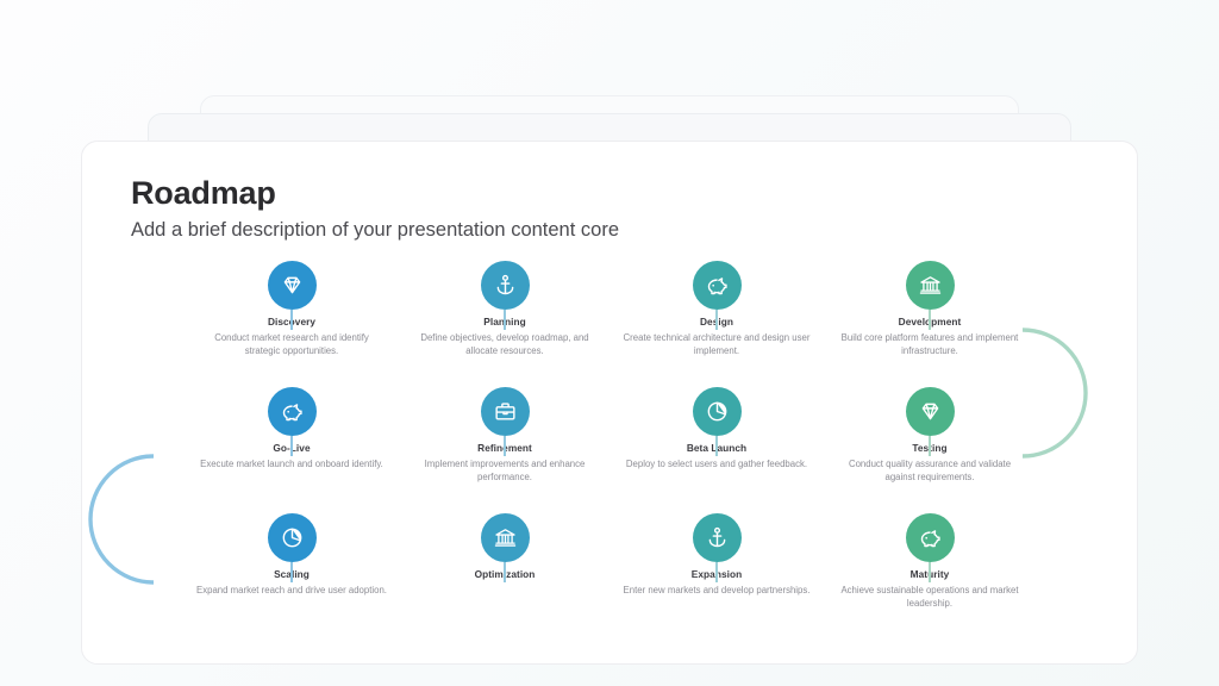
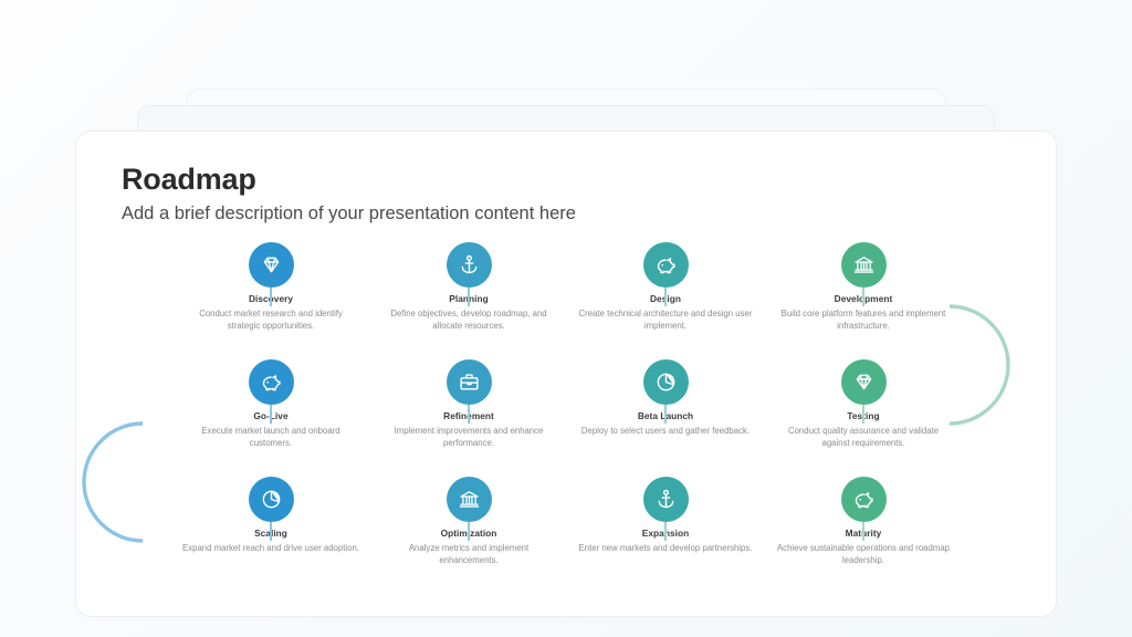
  Roadmap
- Add a brief description of your presentation content core
+ Add a brief description of your presentation content here
  Discvery
  Conduct market research and identify strategic opportunities.
  Planning
  Define objectives, develop roadmap, and allocate resources.
  Deign
  Create technical architecture and design user implement.
  Develpment
  Build core platform features and implement infrastructure.
  Go-Live
- Execute market launch and onboard identify.
+ Execute market launch and onboard customers.
  Refinment
  Implement improvements and enhance performance.
  Beta Launch
  Deploy to select users and gather feedback.
  Tesing
  Conduct quality assurance and validate against requirements.
  Scaling
  Expand market reach and drive user adoption.
  Optimzation
+ Analyze metrics and implement enhancements.
  Expansion
  Enter new markets and develop partnerships.
  Matrity
- Achieve sustainable operations and market leadership.
+ Achieve sustainable operations and roadmap leadership.
